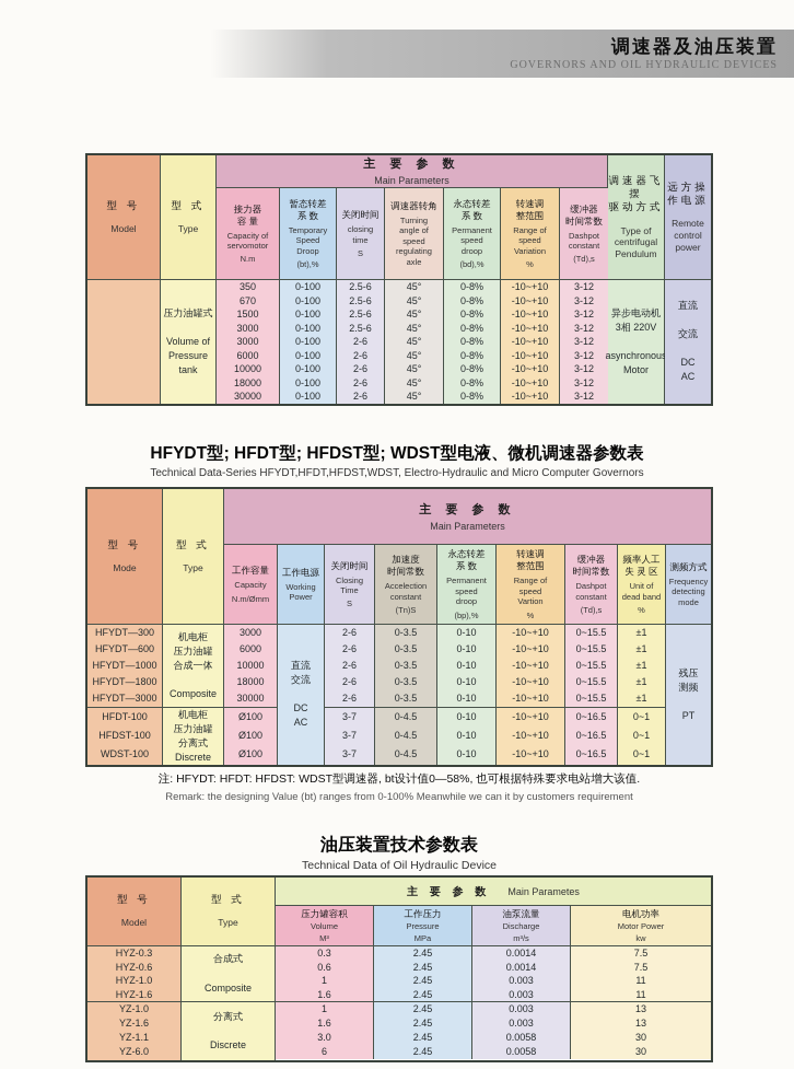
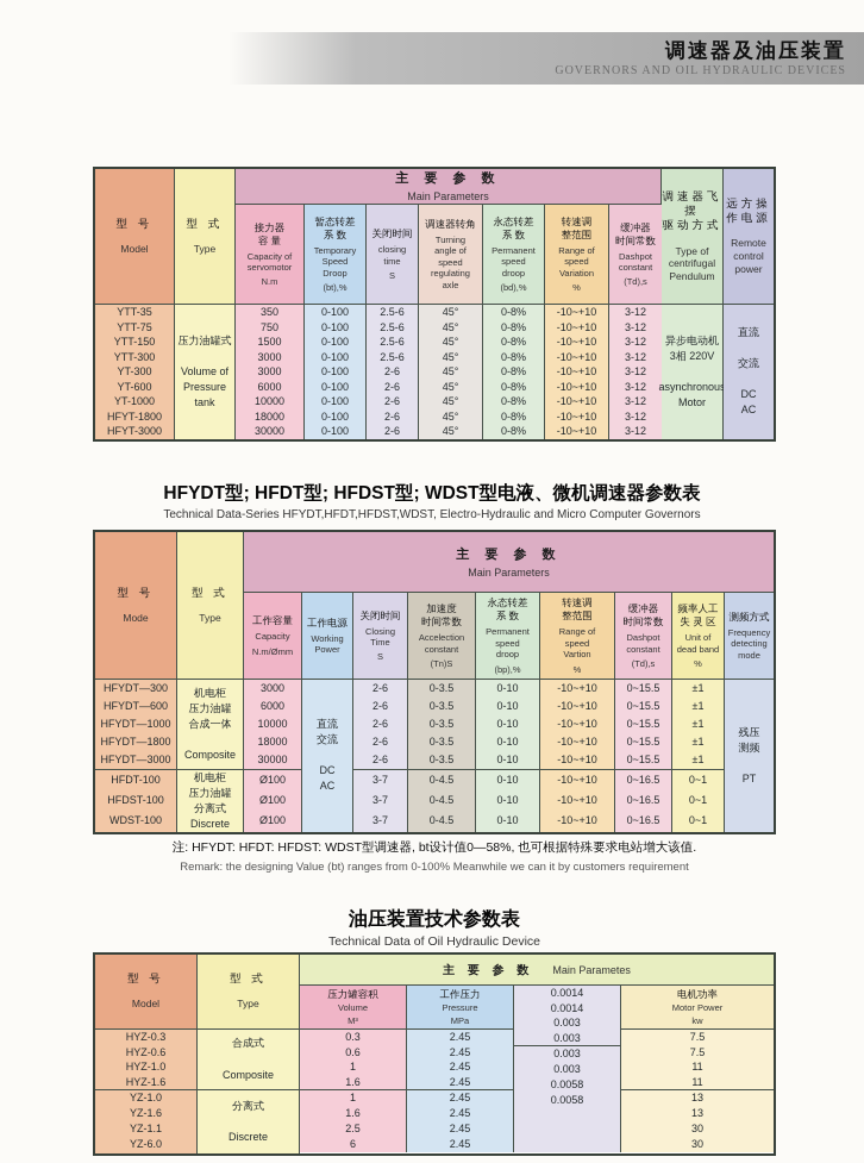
  调速器及油压装置
  GOVERNORS AND OIL HYDRAULIC DEVICES
  型 号
  Model
+ YTT-35
+ YTT-75
+ YTT-150
+ YTT-300
+ YT-300
+ YT-600
+ YT-1000
+ HFYT-1800
+ HFYT-3000
  型 式
  Type
  压力油罐式
  Volume of
  Pressure
  tank
  主 要 参 数
  Main Parameters
  接力器
  容 量
  Capacity of
  servomotor
  N.m
  350
- 670
+ 750
  1500
  3000
  3000
  6000
  10000
  18000
  30000
  暂态转差
  系 数
  Temporary
  Speed
  Droop
  (bt),%
  0-100
  0-100
  0-100
  0-100
  0-100
  0-100
  0-100
  0-100
  0-100
  关闭时间
  closing
  time
  S
  2.5-6
  2.5-6
  2.5-6
  2.5-6
  2-6
  2-6
  2-6
  2-6
  2-6
  调速器转角
  Turning
  angle of
  speed
  regulating
  axle
  45°
  45°
  45°
  45°
  45°
  45°
  45°
  45°
  45°
  永态转差
  系 数
  Permanent
  speed
  droop
  (bd),%
  0-8%
  0-8%
  0-8%
  0-8%
  0-8%
  0-8%
  0-8%
  0-8%
  0-8%
  转速调
  整范围
  Range of
  speed
  Variation
  %
  -10~+10
  -10~+10
  -10~+10
  -10~+10
  -10~+10
  -10~+10
  -10~+10
  -10~+10
  -10~+10
  缓冲器
  时间常数
  Dashpot
  constant
  (Td),s
  3-12
  3-12
  3-12
  3-12
  3-12
  3-12
  3-12
  3-12
  3-12
  调速器飞摆
  驱动方式
  Type of
  centrifugal
  Pendulum
  异步电动机
  3相 220V
  asynchronou
  Motor
  远方操
  作电源
  Remote
  control
  power
  直流
  交流
  DC
  AC
  HFYDT型; HFDT型; HFDST型; WDST型电液、微机调速器参数表
  Technical Data-Series HFYDT,HFDT,HFDST,WDST, Electro-Hydraulic and Micro Computer Governors
  型 号
  Mode
  HFYDT—300
  HFYDT—600
  HFYDT—1000
  HFYDT—1800
  HFYDT—3000
  HFDT-100
  HFDST-100
  WDST-100
  型 式
  Type
  机电柜
  压力油罐
  合成一体
  Composite
  机电柜
  压力油罐
  分离式
  Discrete
  主 要 参 数
  Main Parameters
  工作容量
  Capacity
  N.m/Ømm
  3000
  6000
  10000
  18000
  30000
  Ø100
  Ø100
  Ø100
  工作电源
  Working
  Power
  直流
  交流
  DC
  AC
  关闭时间
  Closing
  Time
  S
  2-6
  2-6
  2-6
  2-6
  2-6
  3-7
  3-7
  3-7
  加速度
  时间常数
  Accelection
  constant
  (Tn)S
  0-3.5
  0-3.5
  0-3.5
  0-3.5
  0-3.5
  0-4.5
  0-4.5
  0-4.5
  永态转差
  系 数
  Permanent
  speed
  droop
  (bp),%
  0-10
  0-10
  0-10
  0-10
  0-10
  0-10
  0-10
  0-10
  转速调
  整范围
  Range of
  speed
  Vartion
  %
  -10~+10
  -10~+10
  -10~+10
  -10~+10
  -10~+10
  -10~+10
  -10~+10
  -10~+10
  缓冲器
  时间常数
  Dashpot
  constant
  (Td),s
  0~15.5
  0~15.5
  0~15.5
  0~15.5
  0~15.5
  0~16.5
  0~16.5
  0~16.5
  频率人工
  失 灵 区
  Unit of
  dead band
  %
  ±1
  ±1
  ±1
  ±1
  ±1
  0~1
  0~1
  0~1
  测频方式
  Frequency
  detecting
  mode
  残压
  测频
  PT
  注: HFYDT: HFDT: HFDST: WDST型调速器, bt设计值0—58%, 也可根据特殊要求电站增大该值.
  Remark: the designing Value (bt) ranges from 0-100% Meanwhile we can it by customers requirement
  油压装置技术参数表
  Technical Data of Oil Hydraulic Device
  型 号
  Model
  HYZ-0.3
  HYZ-0.6
  HYZ-1.0
  HYZ-1.6
  YZ-1.0
  YZ-1.6
  YZ-1.1
  YZ-6.0
  型 式
  Type
  合成式
  Composite
  分离式
  Discrete
  主 要 参 数
  Main Parametes
  压力罐容积
  Volume
  M³
  0.3
  0.6
  1
  1.6
  1
  1.6
- 3.0
+ 2.5
  6
  工作压力
  Pressure
  MPa
  2.45
  2.45
  2.45
  2.45
  2.45
  2.45
  2.45
  2.45
- 油泵流量
- Discharge
- m³/s
  0.0014
  0.0014
  0.003
  0.003
  0.003
  0.003
  0.0058
  0.0058
  电机功率
  Motor Power
  kw
  7.5
  7.5
  11
  11
  13
  13
  30
  30
